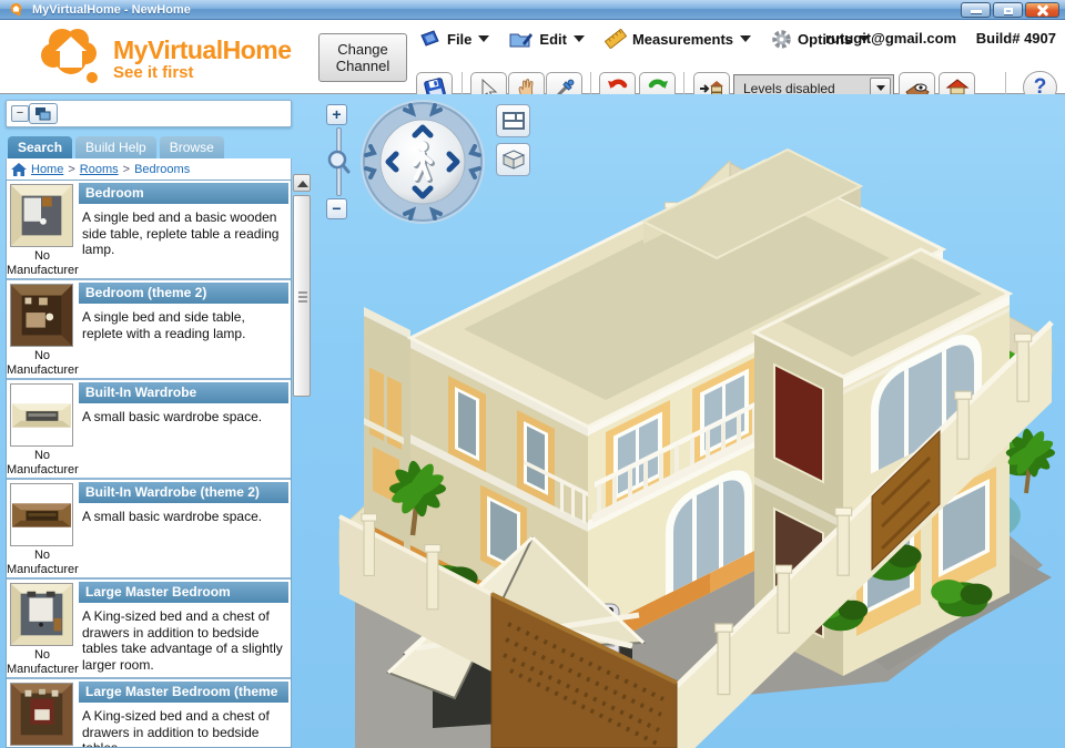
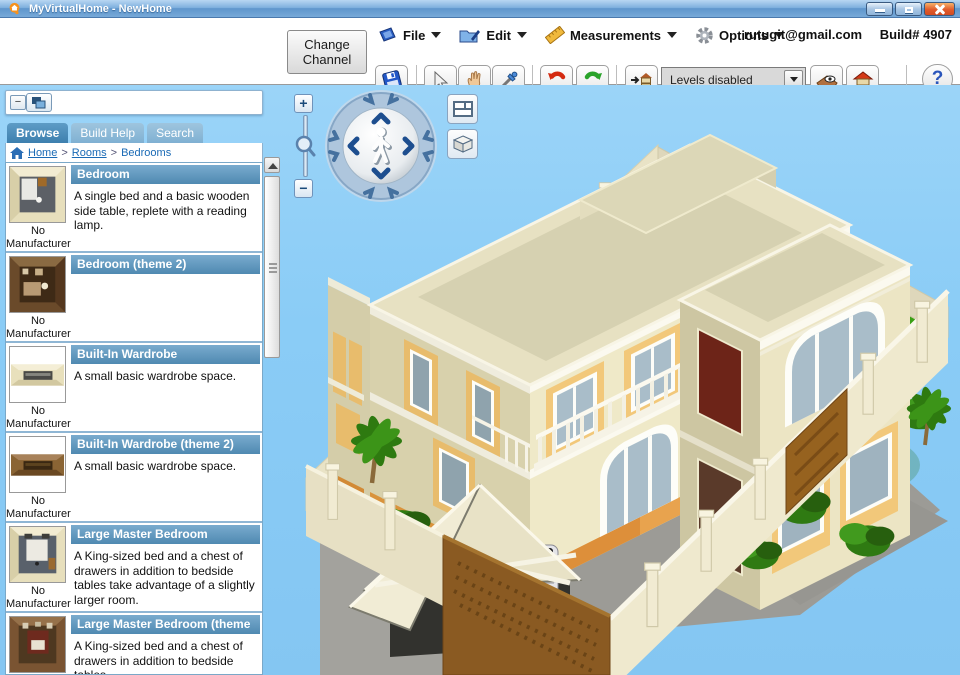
  MyVirtualHome - NewHome
- MyVirtualHome
- See it first
  Change Channel
  File
  Edit
  Measurements
  Options
  rutugit@gmail.com Build# 4907
  Levels disabled
  ?
  +
  −
  −
- Search
+ Browse
  Build Help
- Browse
+ Search
  Home
  >
  Rooms
  >
  Bedrooms
  No Manufacturer
  Bedroom
- A single bed and a basic wooden side table, replete table a reading lamp.
+ A single bed and a basic wooden side table, replete with a reading lamp.
  No Manufacturer
  Bedroom (theme 2)
- A single bed and side table, replete with a reading lamp.
  No Manufacturer
  Built-In Wardrobe
  A small basic wardrobe space.
  No Manufacturer
  Built-In Wardrobe (theme 2)
  A small basic wardrobe space.
  No Manufacturer
  Large Master Bedroom
  A King-sized bed and a chest of drawers in addition to bedside tables take advantage of a slightly larger room.
  Large Master Bedroom (theme 2)
  A King-sized bed and a chest of drawers in addition to bedside
